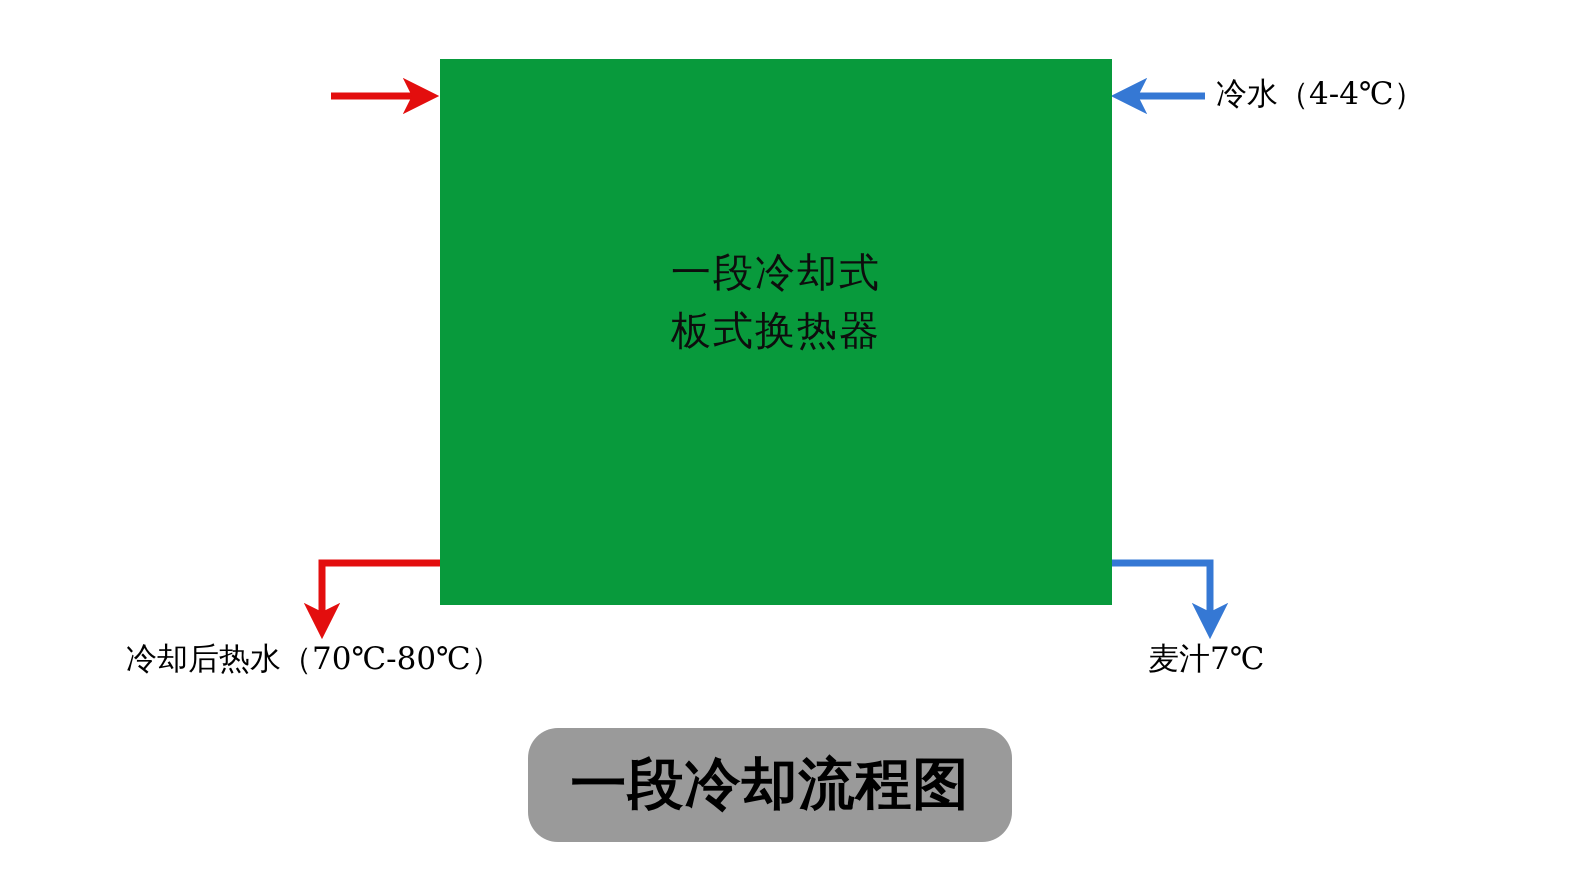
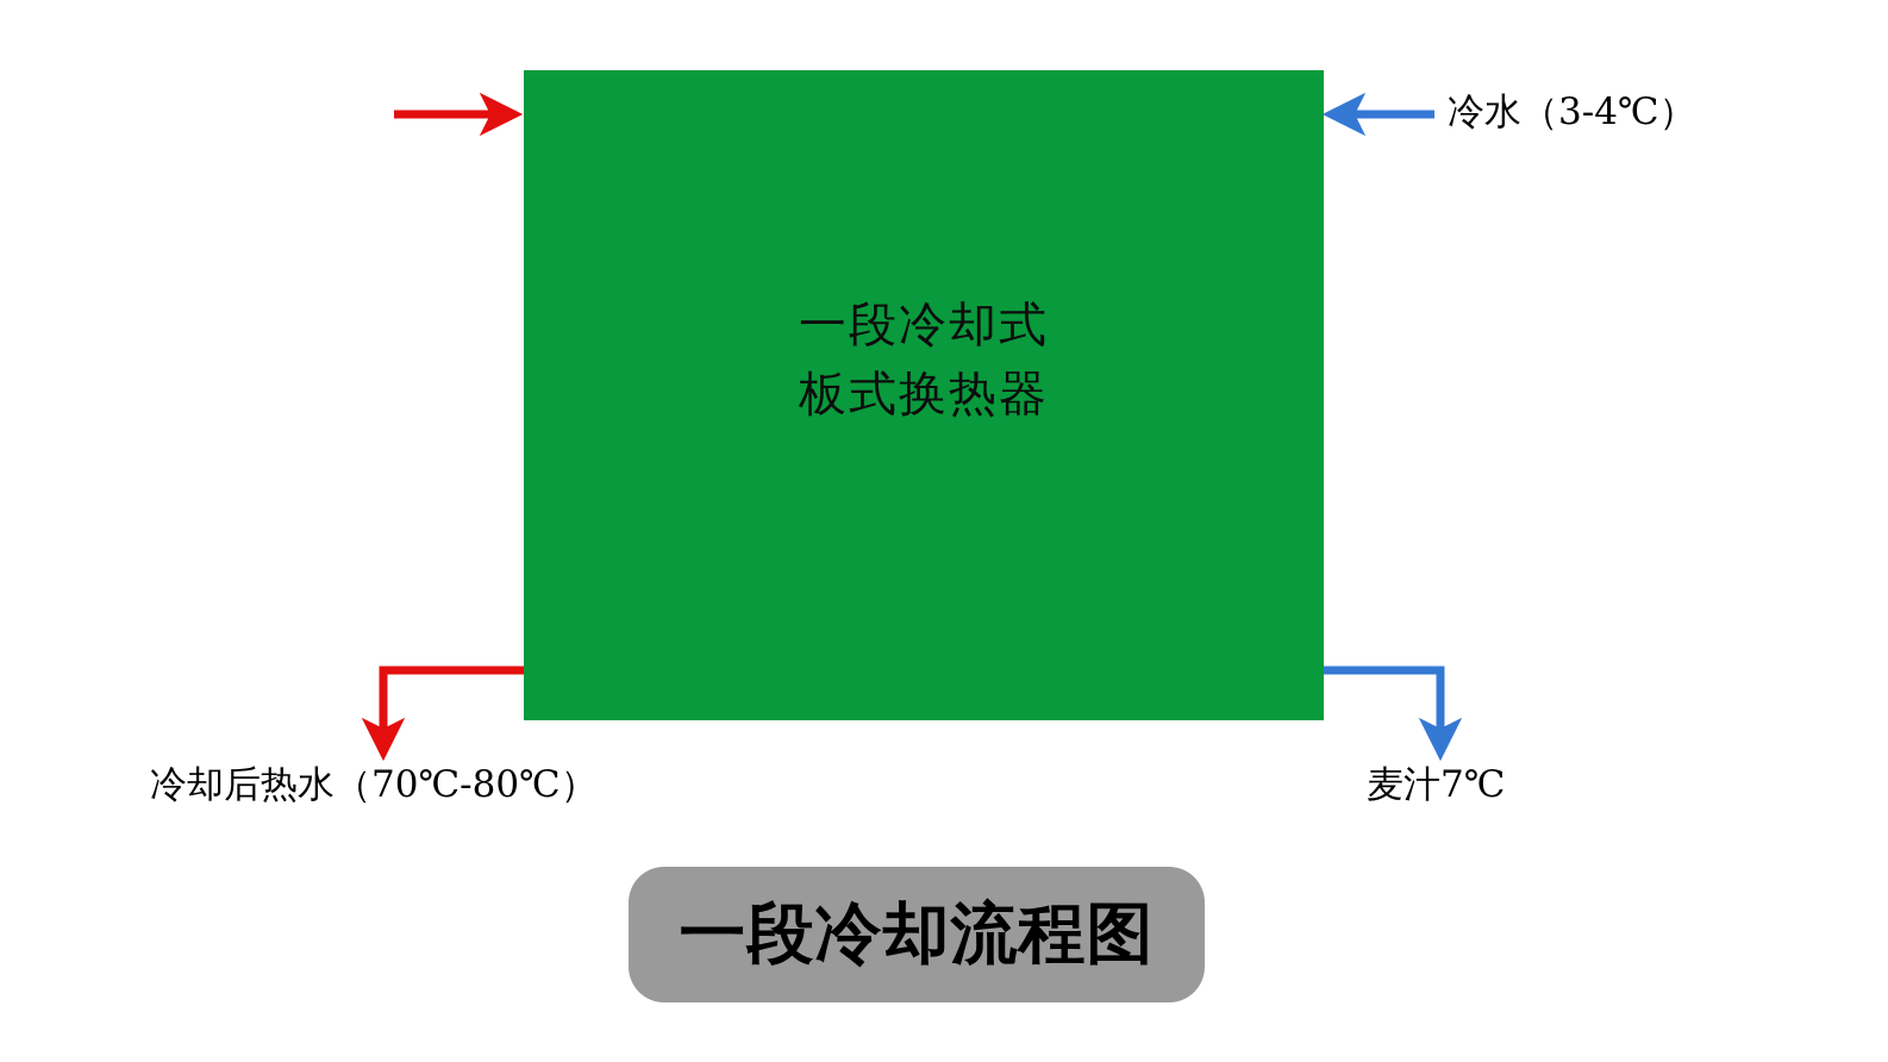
  一段冷却式
  板式换热器
- 冷水（4-4℃）
+ 冷水（3-4℃）
  冷却后热水（70℃-80℃）
  麦汁7℃
  一段冷却流程图
